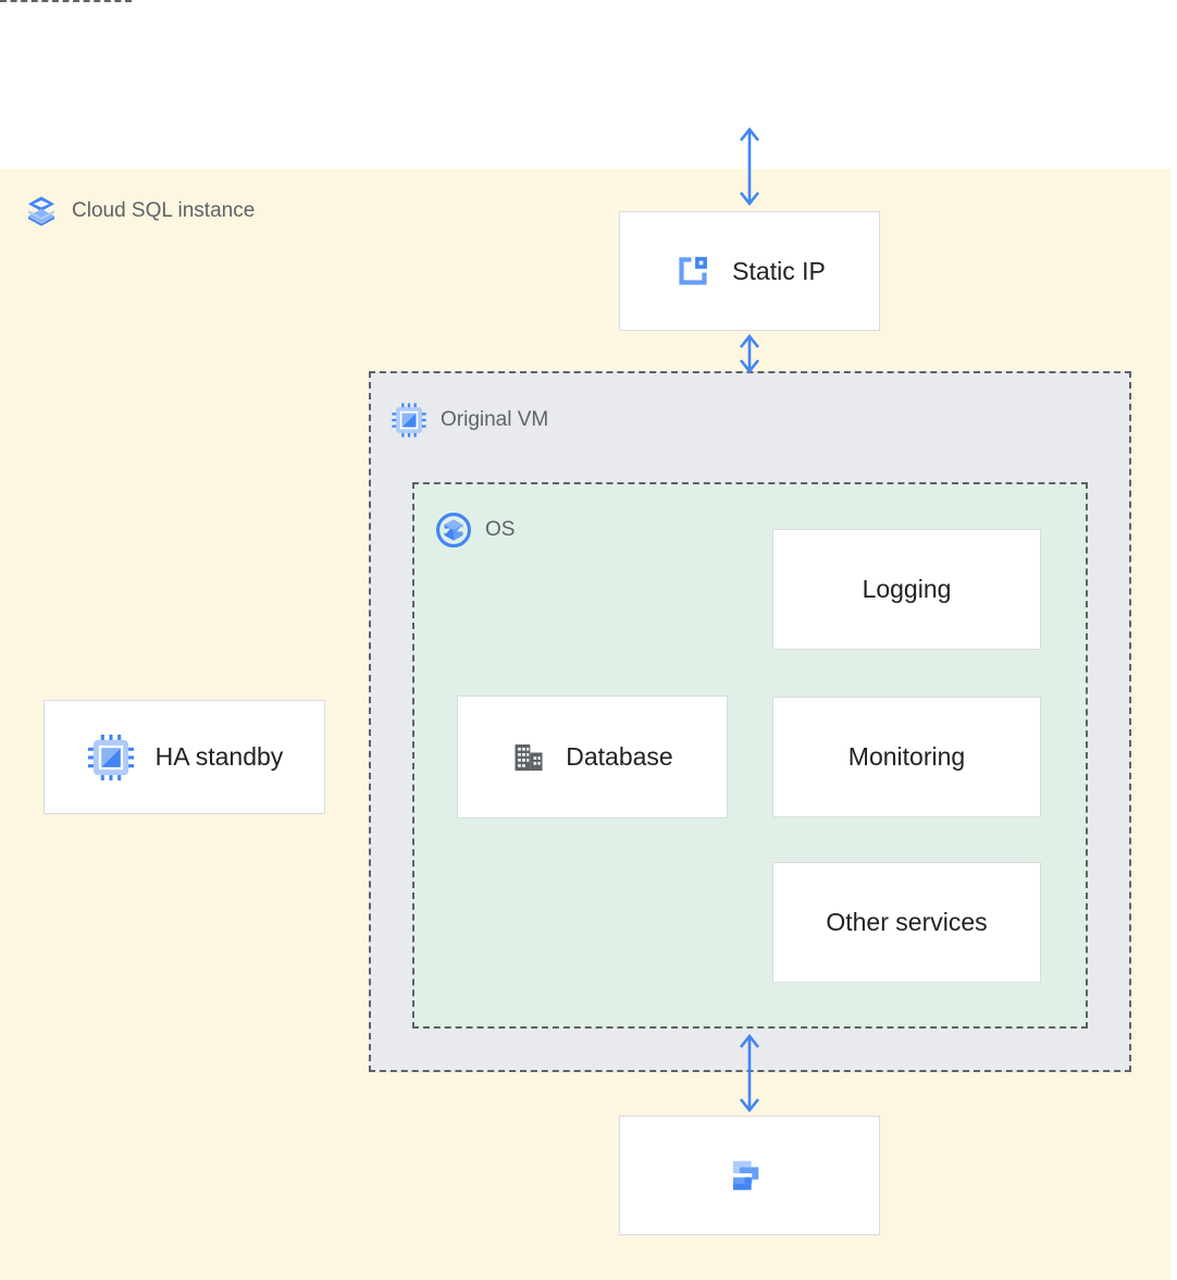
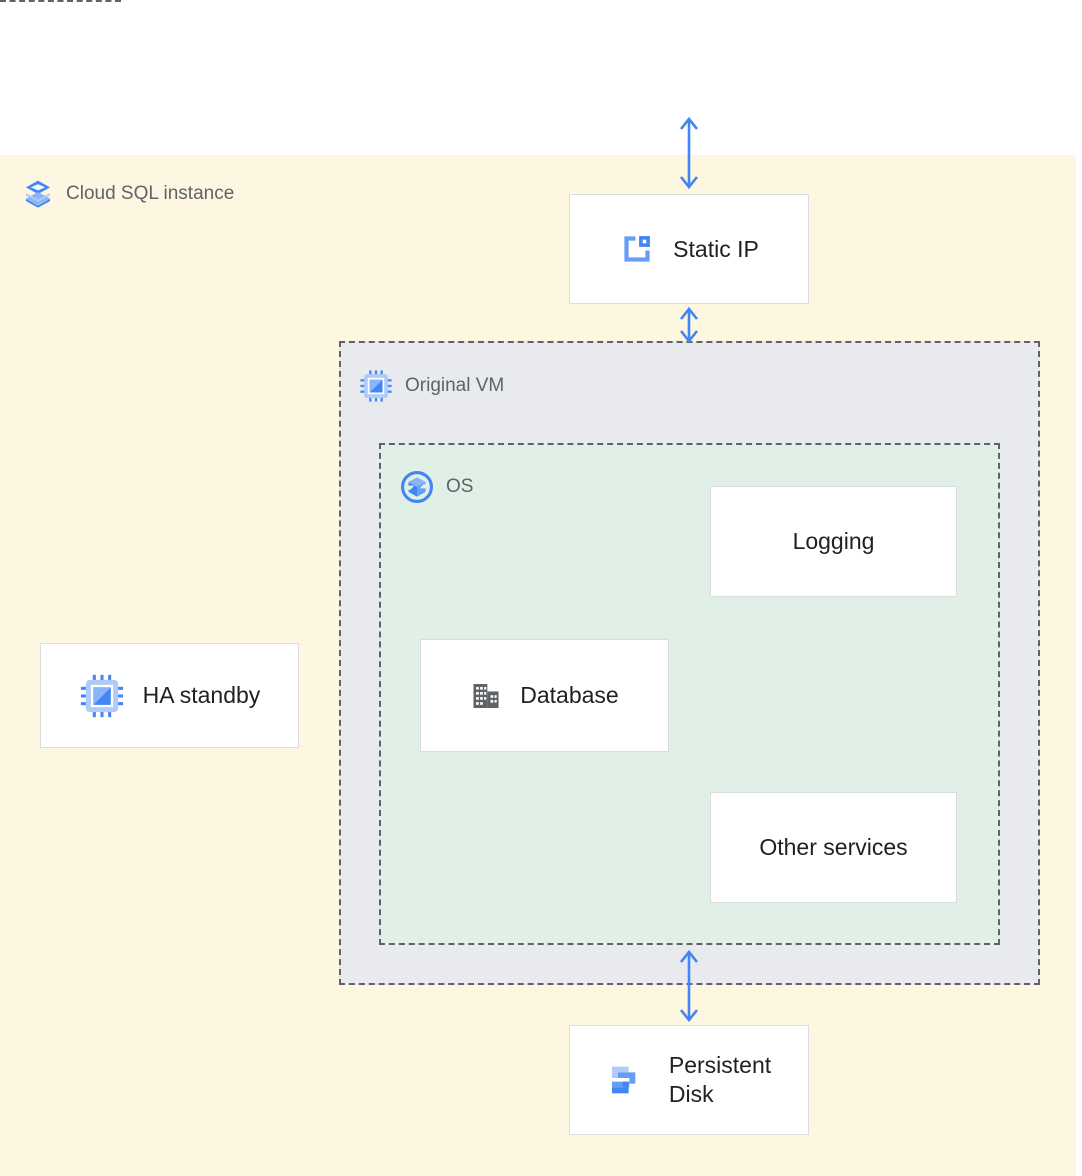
  Cloud SQL instance
  Original VM
  OS
  Static IP
  HA standby
  Database
  Logging
- Monitoring
  Other services
+ Persistent
+ Disk
